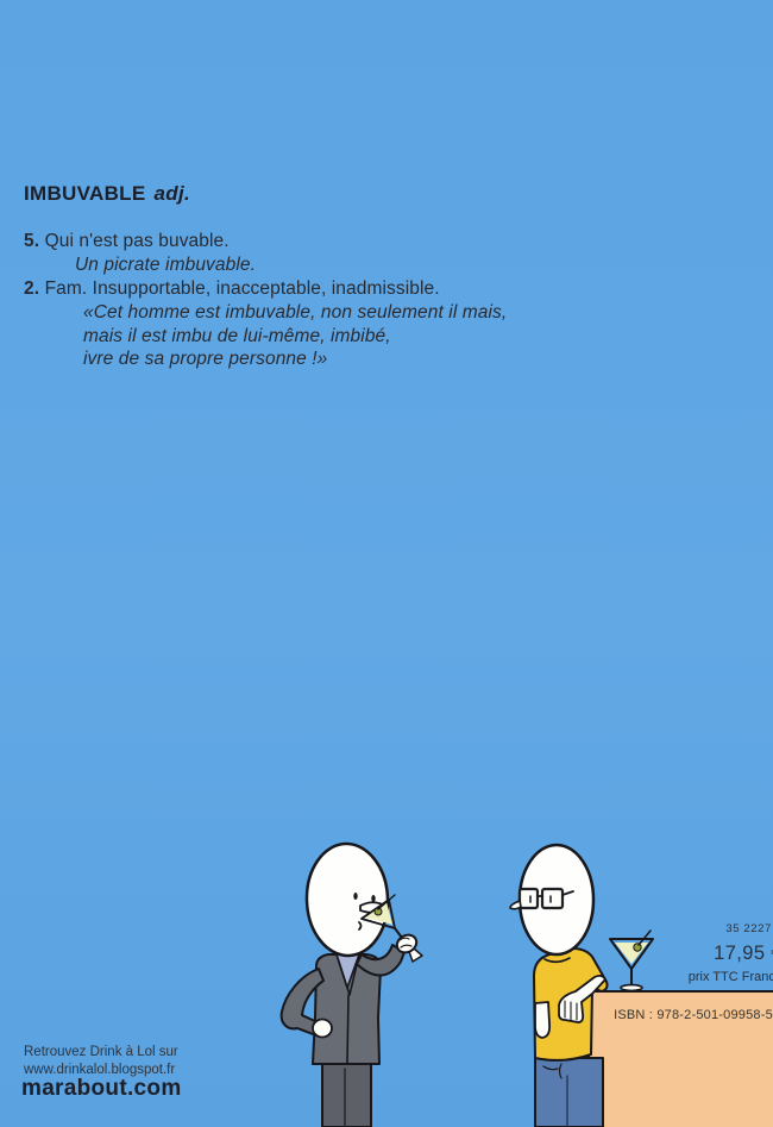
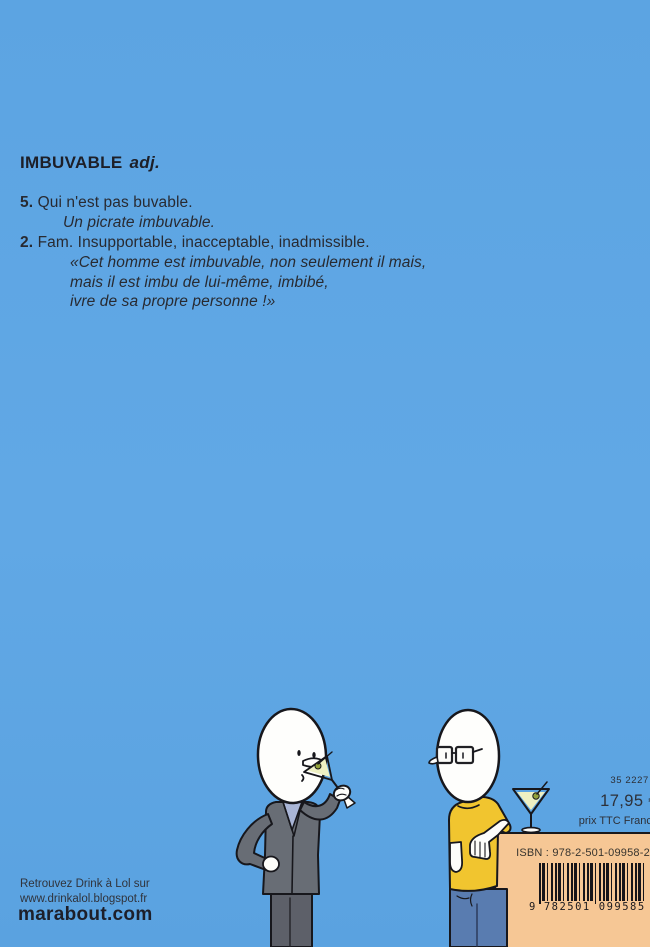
  IMBUVABLE adj.
  5. Qui n'est pas buvable.
  Un picrate imbuvable.
  2. Fam. Insupportable, inacceptable, inadmissible.
  «Cet homme est imbuvable, non seulement il mais,
  mais il est imbu de lui-même, imbibé,
  ivre de sa propre personne !»
  35 2227
  17,95
  prix TTC Franc
- ISBN : 978-2-501-09958-5
+ ISBN : 978-2-501-09958-2
+ 9
+ 782501
+ 099585
  Retrouvez Drink à Lol sur
  www.drinkalol.blogspot.fr
  marabout.com
